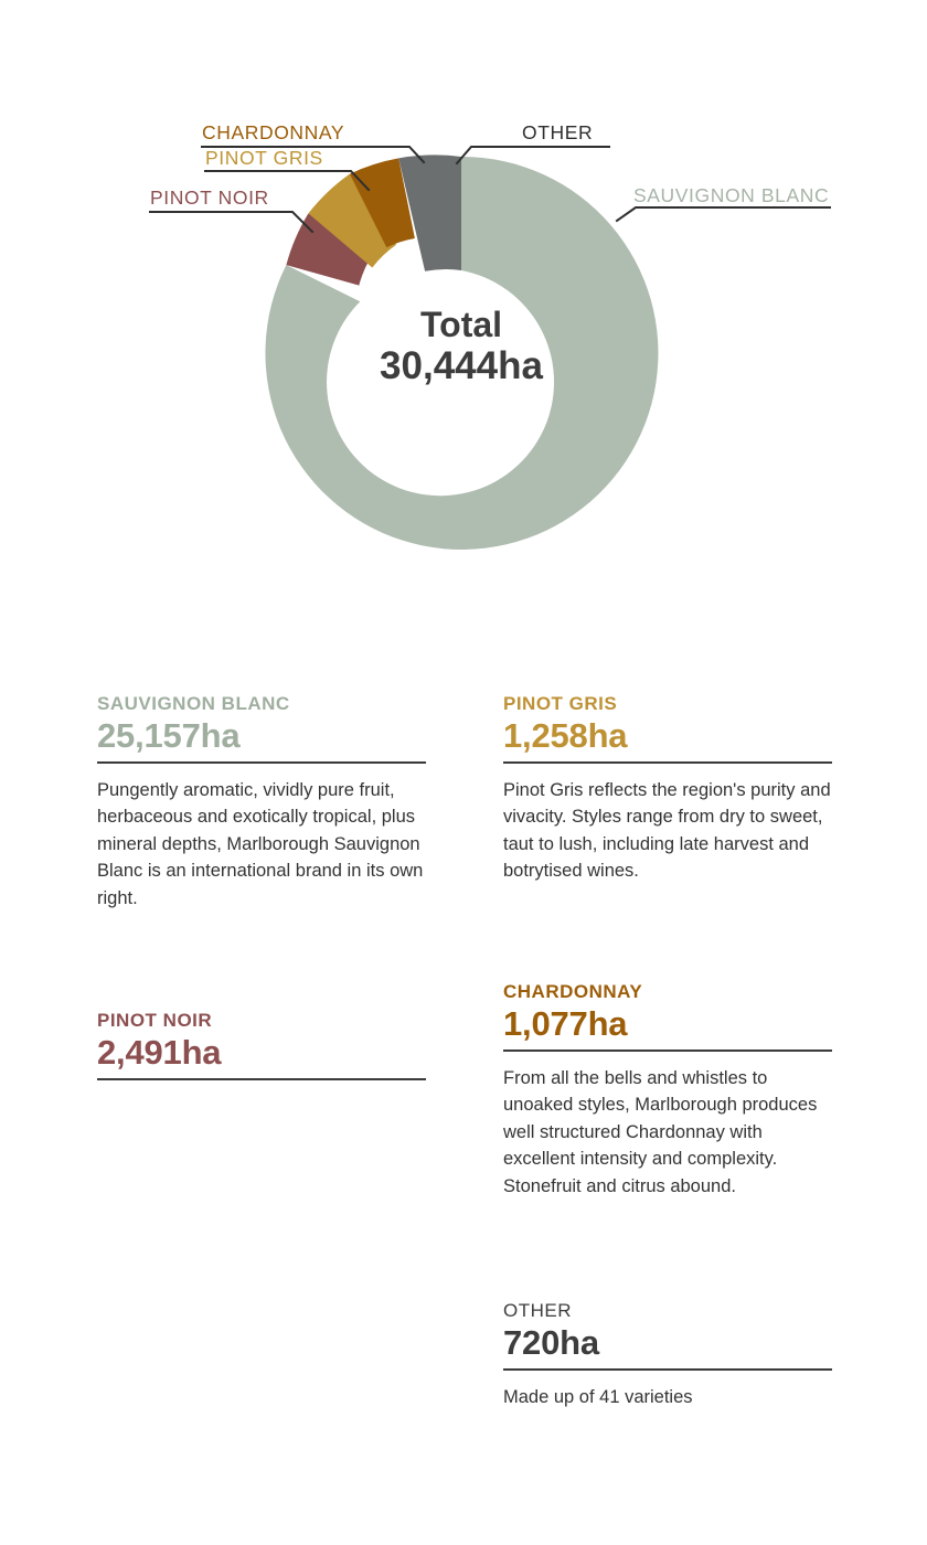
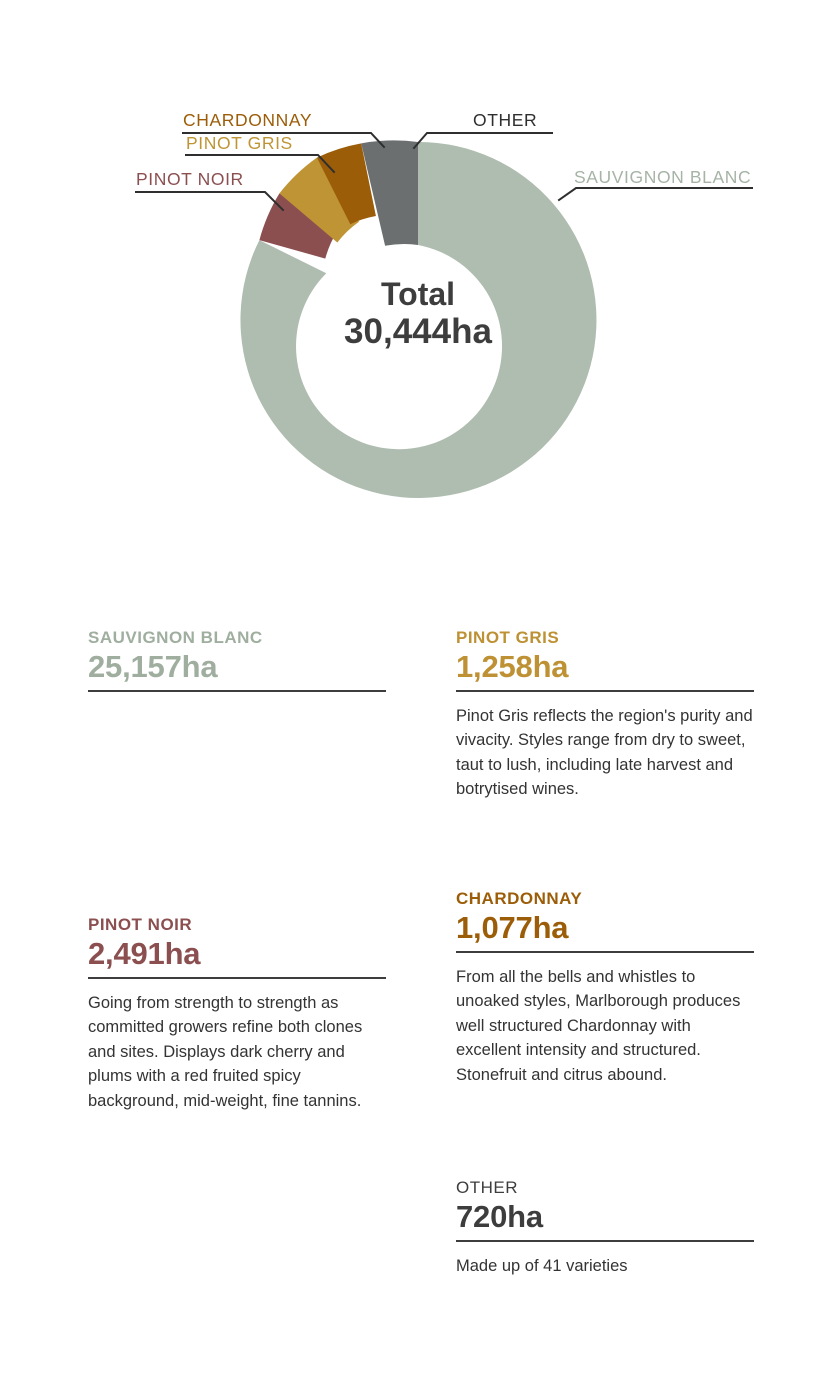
  CHARDONNAY
  PINOT GRIS
  PINOT NOIR
  OTHER
  SAUVIGNON BLANC
  Total
  30,444ha
  SAUVIGNON BLANC
  25,157ha
- Pungently aromatic, vividly pure fruit, herbaceous and exotically tropical, plus mineral depths, Marlborough Sauvignon Blanc is an international brand in its own right.
  PINOT GRIS
  1,258ha
  Pinot Gris reflects the region's purity and vivacity. Styles range from dry to sweet, taut to lush, including late harvest and botrytised wines.
  PINOT NOIR
  2,491ha
+ Going from strength to strength as committed growers refine both clones and sites. Displays dark cherry and plums with a red fruited spicy background, mid-weight, fine tannins.
  CHARDONNAY
  1,077ha
- From all the bells and whistles to unoaked styles, Marlborough produces well structured Chardonnay with excellent intensity and complexity. Stonefruit and citrus abound.
+ From all the bells and whistles to unoaked styles, Marlborough produces well structured Chardonnay with excellent intensity and structured. Stonefruit and citrus abound.
  OTHER
  720ha
  Made up of 41 varieties
